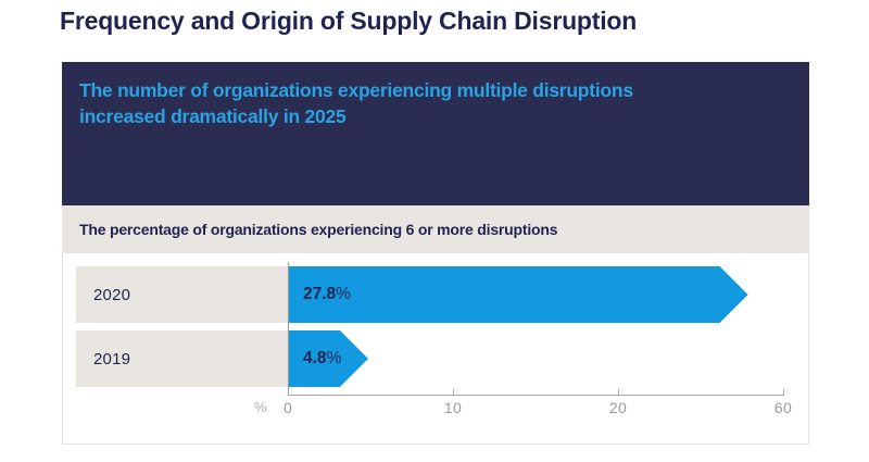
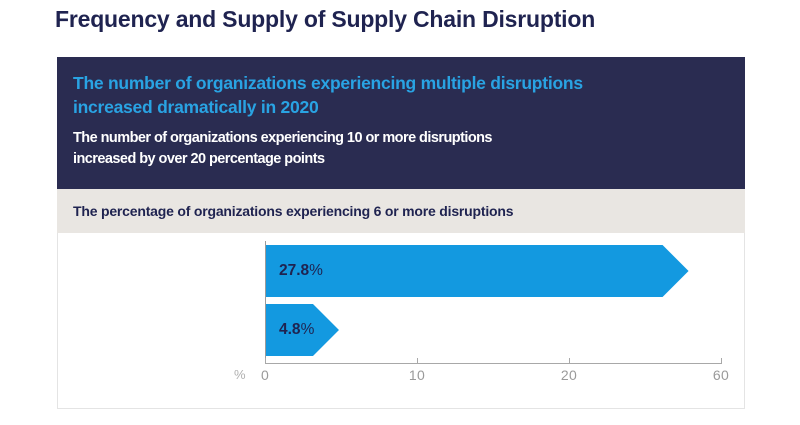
- Frequency and Origin of Supply Chain Disruption
+ Frequency and Supply of Supply Chain Disruption
- The number of organizations experiencing multiple disruptions increased dramatically in 2025
+ The number of organizations experiencing multiple disruptions increased dramatically in 2020
+ The number of organizations experiencing 10 or more disruptions increased by over 20 percentage points
  The percentage of organizations experiencing 6 or more disruptions
- 2020
- 2019
  27.8%
  4.8%
  0
  10
  20
  60
  %
